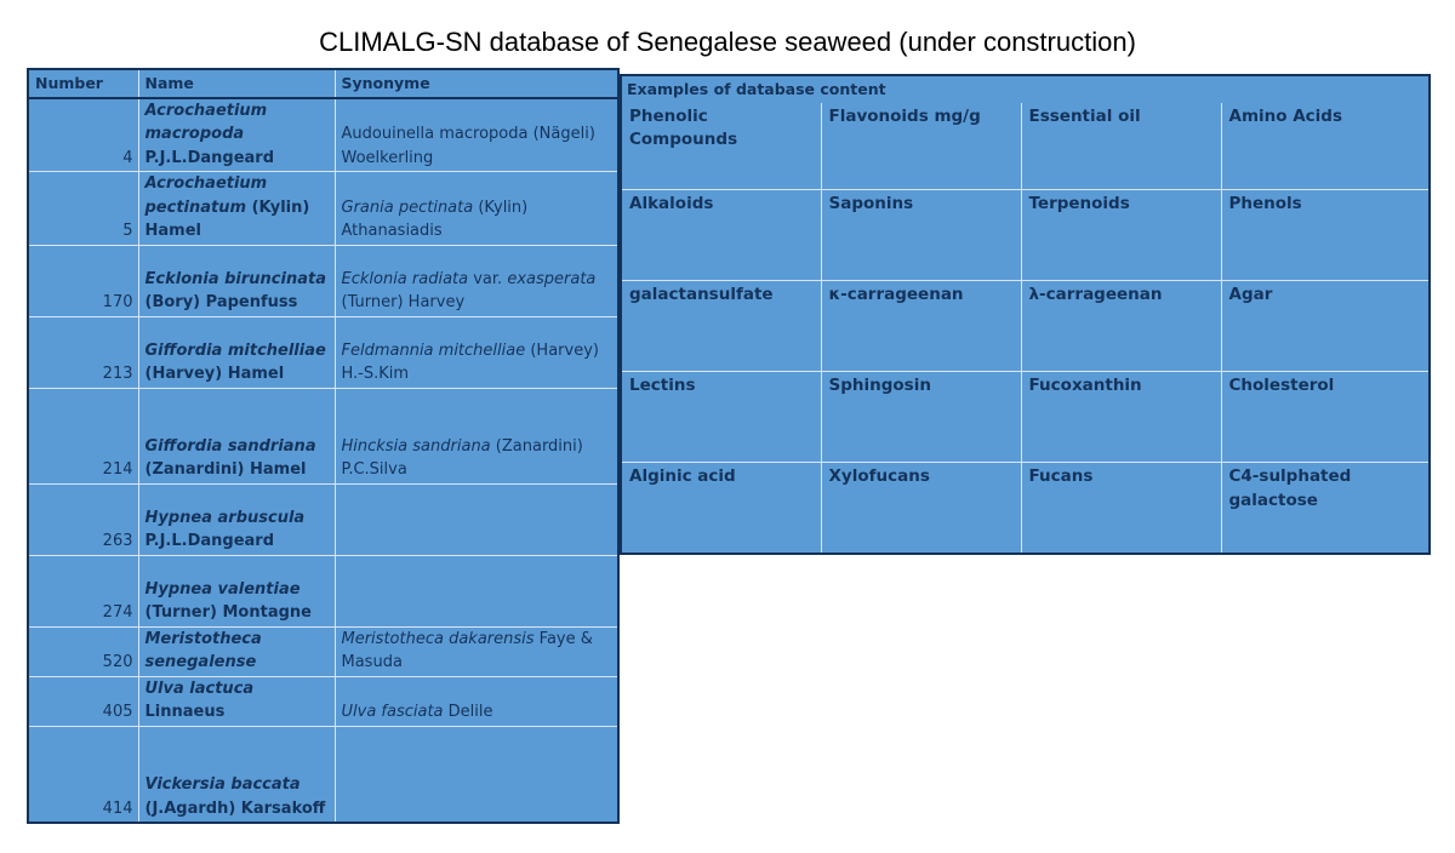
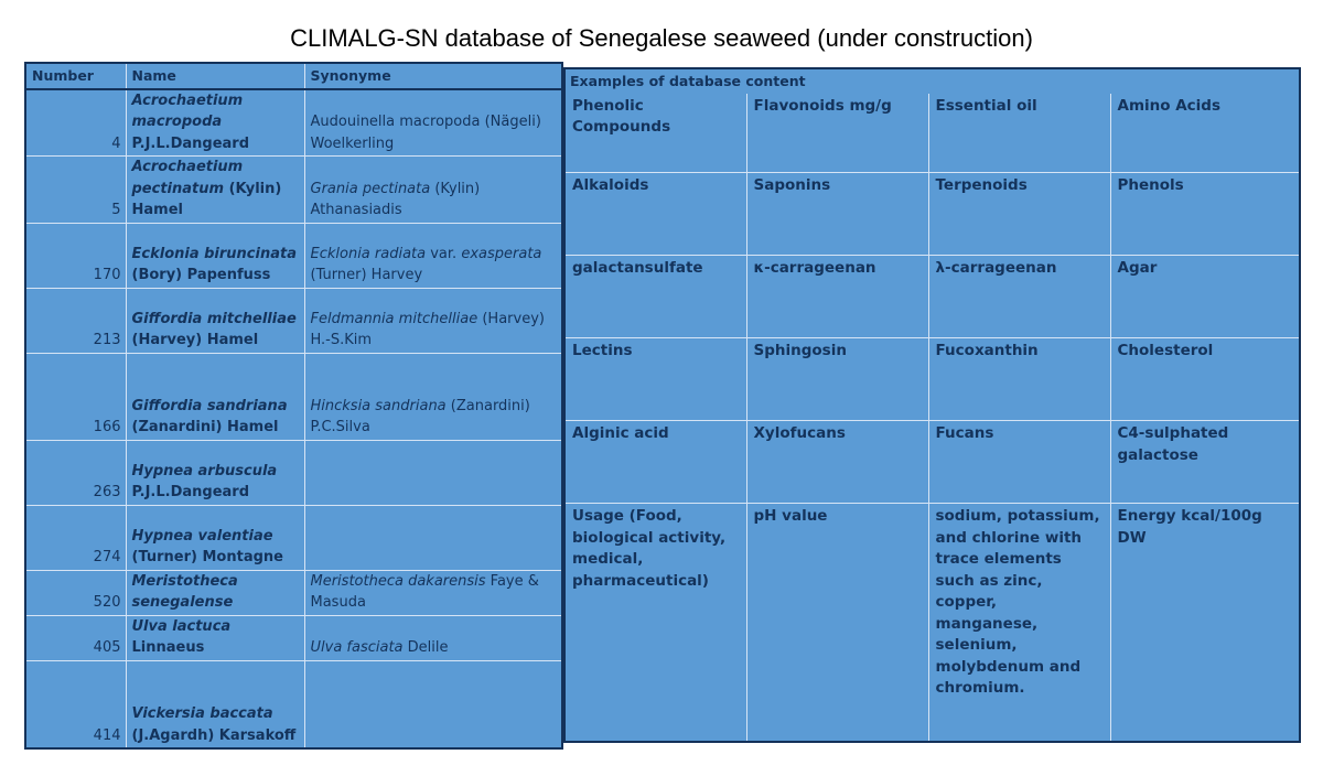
  CLIMALG-SN database of Senegalese seaweed (under construction)
  Number	Name	Synonyme
  4	Acrochaetium macropoda P.J.L.Dangeard	Audouinella macropoda (Nägeli) Woelkerling
  5	Acrochaetium pectinatum (Kylin) Hamel	Grania pectinata (Kylin) Athanasiadis
  170	Ecklonia biruncinata (Bory) Papenfuss	Ecklonia radiata var. exasperata (Turner) Harvey
  213	Giffordia mitchelliae (Harvey) Hamel	Feldmannia mitchelliae (Harvey) H.-S.Kim
- 214	Giffordia sandriana (Zanardini) Hamel	Hincksia sandriana (Zanardini) P.C.Silva
+ 166	Giffordia sandriana (Zanardini) Hamel	Hincksia sandriana (Zanardini) P.C.Silva
  263	Hypnea arbuscula P.J.L.Dangeard
  274	Hypnea valentiae (Turner) Montagne
  520	Meristotheca senegalense	Meristotheca dakarensis Faye & Masuda
  405	Ulva lactuca Linnaeus	Ulva fasciata Delile
  414	Vickersia baccata (J.Agardh) Karsakoff
  Examples of database content
  Phenolic Compounds	Flavonoids mg/g	Essential oil	Amino Acids
  Alkaloids	Saponins	Terpenoids	Phenols
  galactansulfate	κ-carrageenan	λ-carrageenan	Agar
  Lectins	Sphingosin	Fucoxanthin	Cholesterol
  Alginic acid	Xylofucans	Fucans	C4-sulphated galactose
+ Usage (Food, biological activity, medical, pharmaceutical)	pH value	sodium, potassium, and chlorine with trace elements such as zinc, copper, manganese, selenium, molybdenum and chromium.	Energy kcal/100g DW
